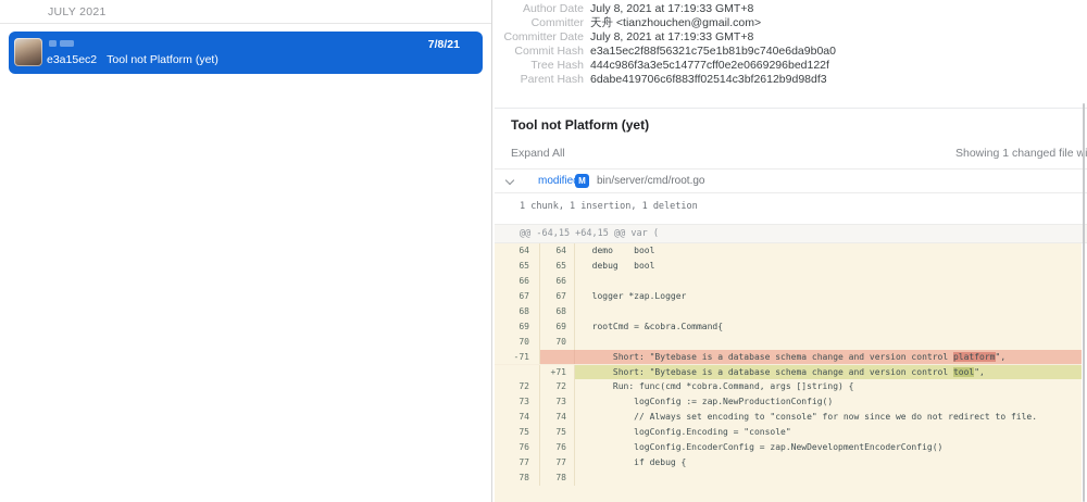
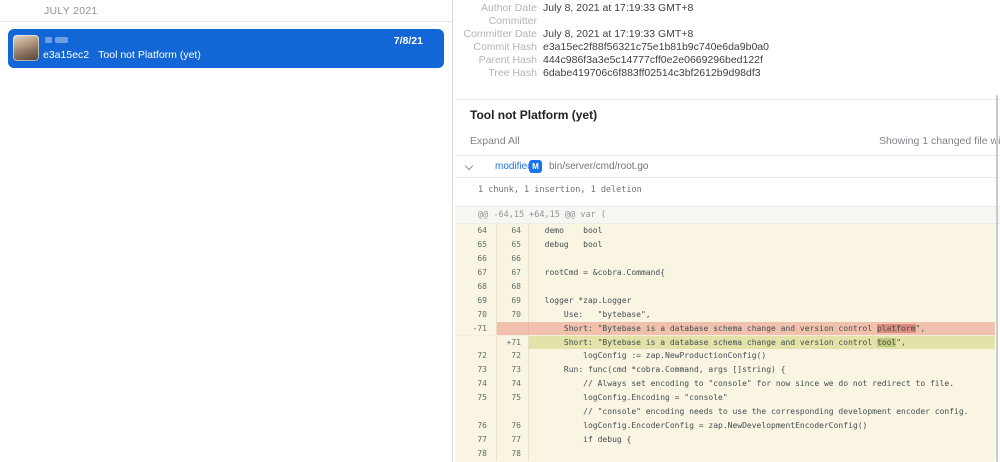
  JULY 2021
  7/8/21
  e3a15ec2 Tool not Platform (yet)
  Author Date
  July 8, 2021 at 17:19:33 GMT+8
  Committer
- 天舟 <tianzhouchen@gmail.com>
  Committer Date
  July 8, 2021 at 17:19:33 GMT+8
  Commit Hash
  e3a15ec2f88f56321c75e1b81b9c740e6da9b0a0
- Tree Hash
+ Parent Hash
  444c986f3a3e5c14777cff0e2e0669296bed122f
- Parent Hash
+ Tree Hash
  6dabe419706c6f883ff02514c3bf2612b9d98df3
  Tool not Platform (yet)
  Expand All
  Showing 1 changed file wi
  modifie
  M
  bin/server/cmd/root.go
  1 chunk, 1 insertion, 1 deletion
  @@ -64,15 +64,15 @@ var (
  64
  64
  demo bool
  65
  65
  debug bool
  66
  66
  67
  67
- logger *zap.Logger
+ rootCmd = &cobra.Command{
  68
  68
  69
  69
- rootCmd = &cobra.Command{
+ logger *zap.Logger
  70
  70
+ Use: "bytebase",
  -71
  Short: "Bytebase is a database schema change and version control platform",
  +71
  Short: "Bytebase is a database schema change and version control tool",
  72
  72
- Run: func(cmd *cobra.Command, args []string) {
+ logConfig := zap.NewProductionConfig()
  73
  73
- logConfig := zap.NewProductionConfig()
+ Run: func(cmd *cobra.Command, args []string) {
  74
  74
  // Always set encoding to "console" for now since we do not redirect to file.
  75
  75
  logConfig.Encoding = "console"
+ // "console" encoding needs to use the corresponding development encoder config.
  76
  76
  logConfig.EncoderConfig = zap.NewDevelopmentEncoderConfig()
  77
  77
  if debug {
  78
  78
